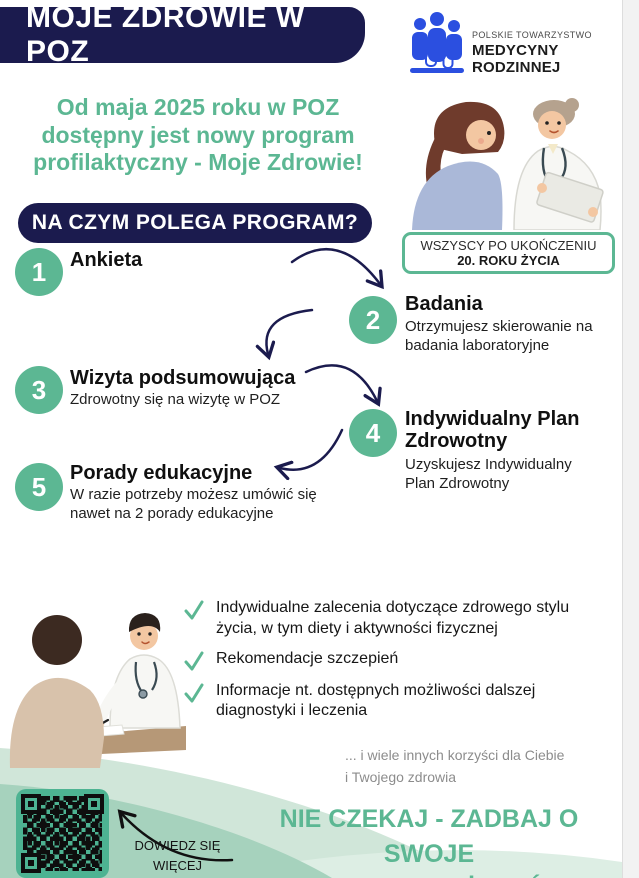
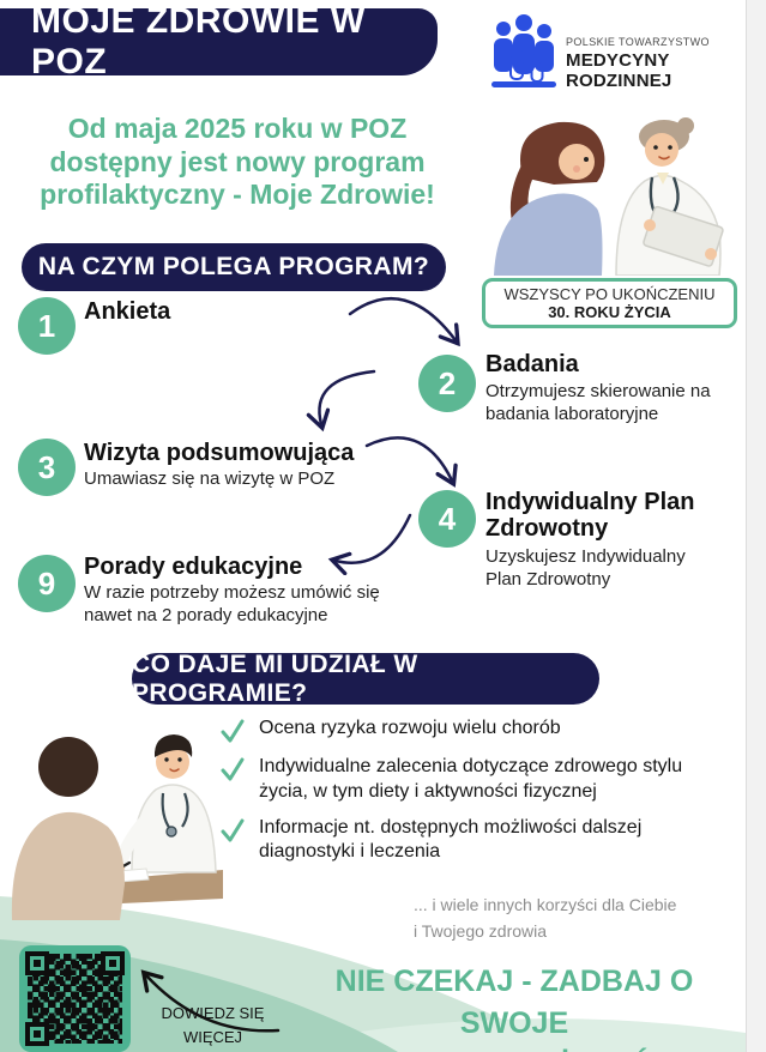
  MOJE ZDROWIE W POZ
  POLSKIE TOWARZYSTWO
  MEDYCYNY RODZINNEJ
  Od maja 2025 roku w POZ
  dostępny jest nowy program
  profilaktyczny - Moje Zdrowie!
  WSZYSCY PO UKOŃCZENIU
- 20. ROKU ŻYCIA
+ 30. ROKU ŻYCIA
  NA CZYM POLEGA PROGRAM?
  1
  Ankieta
  2
  Badania
  Otrzymujesz skierowanie na
  badania laboratoryjne
  3
  Wizyta podsumowująca
- Zdrowotny się na wizytę w POZ
+ Umawiasz się na wizytę w POZ
  4
  Indywidualny Plan
  Zdrowotny
  Uzyskujesz Indywidualny
  Plan Zdrowotny
- 5
+ 9
  Porady edukacyjne
  W razie potrzeby możesz umówić się
  nawet na 2 porady edukacyjne
+ CO DAJE MI UDZIAŁ W PROGRAMIE?
+ Ocena ryzyka rozwoju wielu chorób
  Indywidualne zalecenia dotyczące zdrowego stylu życia, w tym diety i aktywności fizycznej
- Rekomendacje szczepień
  Informacje nt. dostępnych możliwości dalszej diagnostyki i leczenia
  ... i wiele innych korzyści dla Ciebie
  i Twojego zdrowia
  DOWIEDZ SIĘ WIĘCEJ
  NIE CZEKAJ - ZADBAJ O SWOJE
